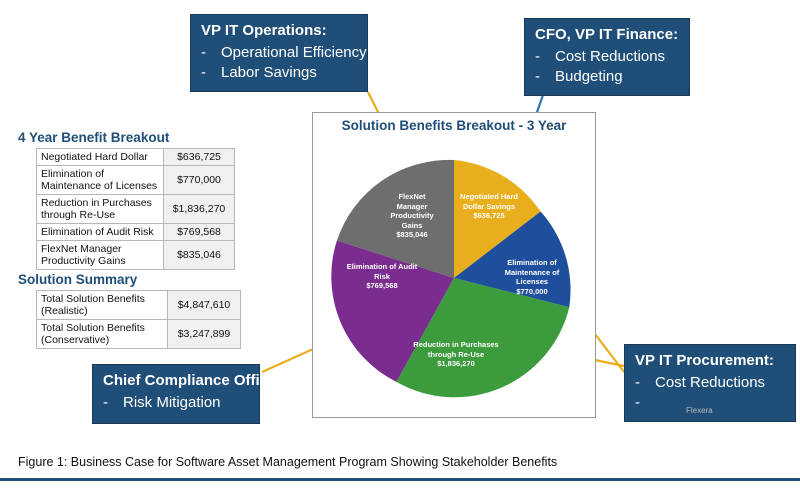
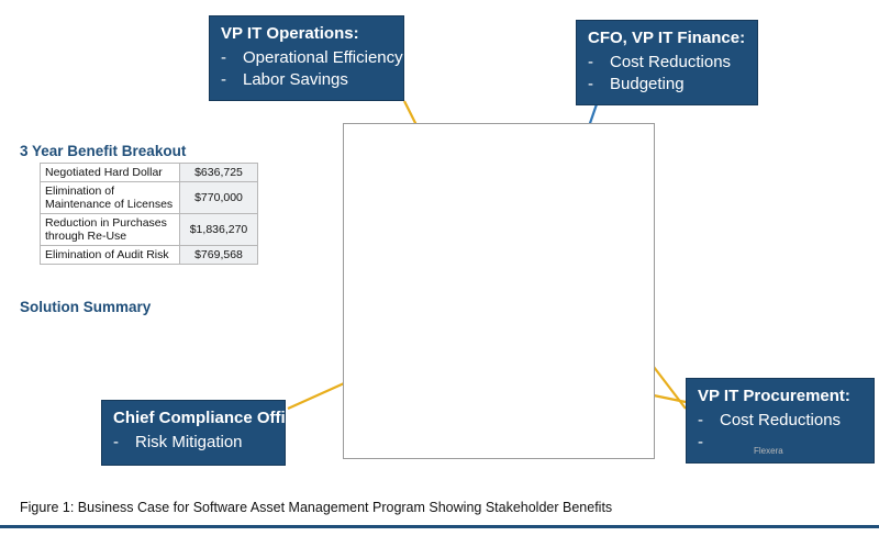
  VP IT Operations:
  -
  Operational Efficiency
  -
  Labor Savings
  CFO, VP IT Finance:
  -
  Cost Reductions
  -
  Budgeting
  VP IT Procurement:
  -
  Cost Reductions
  -
  Chief Compliance Officer:
  -
  Risk Mitigation
- 4 Year Benefit Breakout
+ 3 Year Benefit Breakout
  Negotiated Hard Dollar	$636,725
  Elimination of Maintenance of Licenses	$770,000
  Reduction in Purchases through Re-Use	$1,836,270
  Elimination of Audit Risk	$769,568
- FlexNet Manager Productivity Gains	$835,046
  Solution Summary
- Total Solution Benefits (Realistic)	$4,847,610
- Total Solution Benefits (Conservative)	$3,247,899
- Solution Benefits Breakout - 3 Year
- Negotiated Hard Dollar Savings
- $636,725
- Elimination of Maintenance of Licenses
- $770,000
- Reduction in Purchases through Re-Use
- $1,836,270
- Elimination of Audit Risk
- $769,568
- FlexNet Manager Productivity Gains
- $835,046
  Flexera
  Figure 1: Business Case for Software Asset Management Program Showing Stakeholder Benefits
